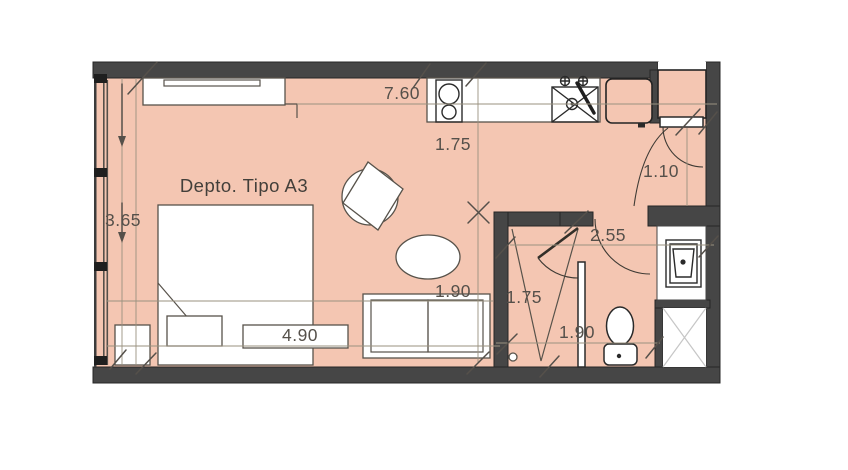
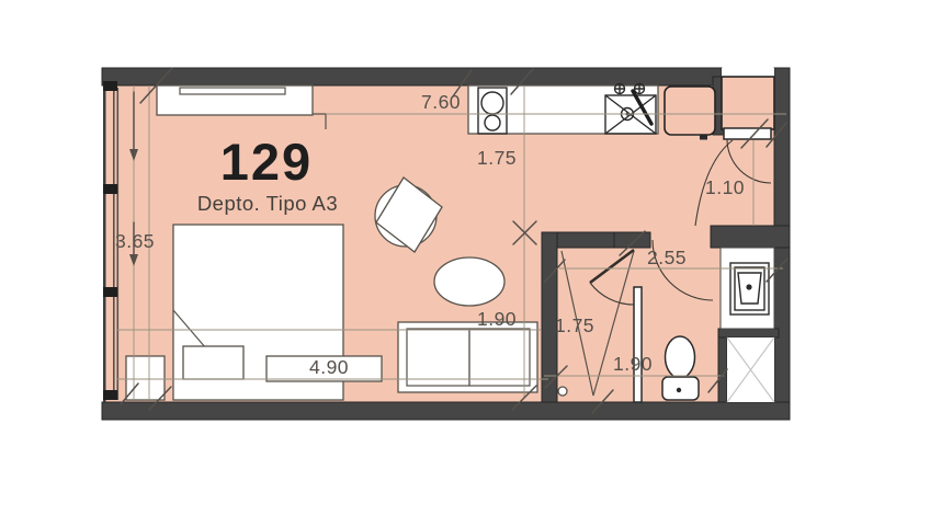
+ 129
  Depto. Tipo A3
  7.60
  1.75
  3.65
  4.90
  1.90
  1.75
  1.90
  2.55
  1.10
